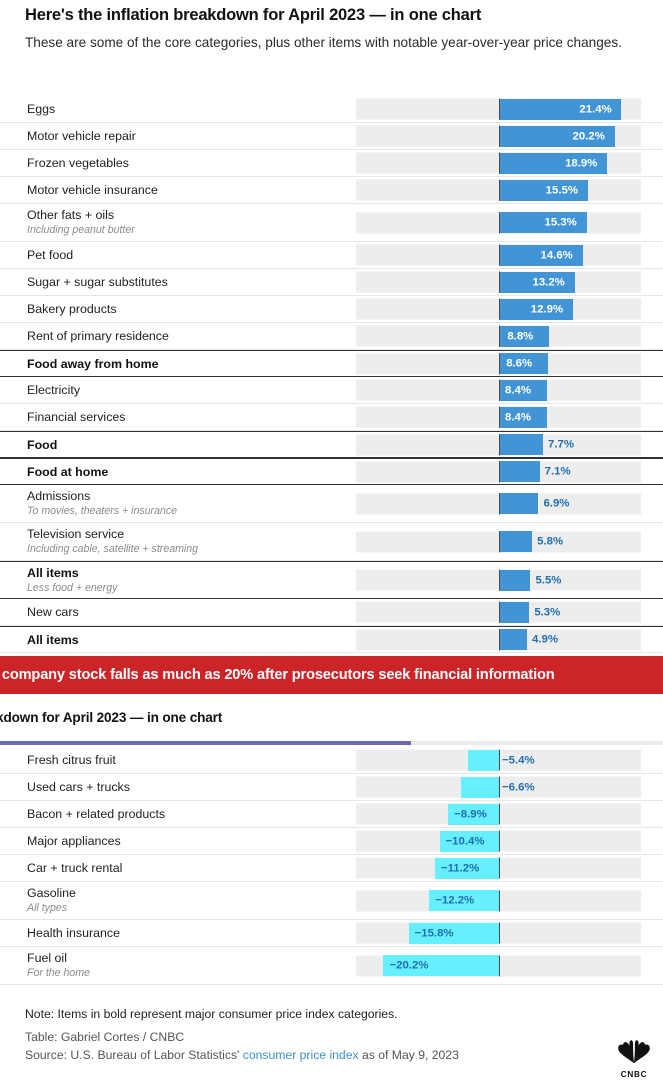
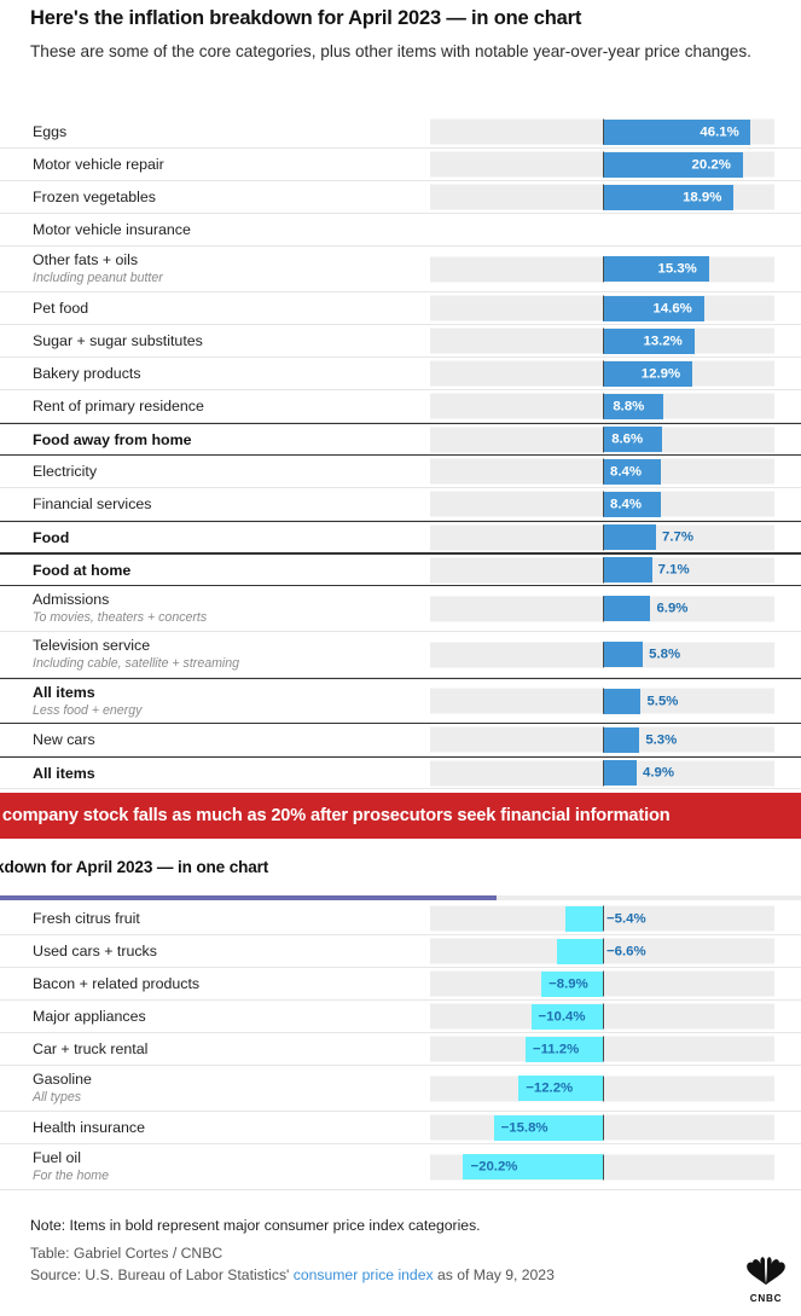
  Here's the inflation breakdown for April 2023 — in one chart
  These are some of the core categories, plus other items with notable year-over-year price changes.
  Eggs
- 21.4%
+ 46.1%
  Motor vehicle repair
  20.2%
  Frozen vegetables
  18.9%
  Motor vehicle insurance
- 15.5%
  Other fats + oils
  Including peanut butter
  15.3%
  Pet food
  14.6%
  Sugar + sugar substitutes
  13.2%
  Bakery products
  12.9%
  Rent of primary residence
  8.8%
  Food away from home
  8.6%
  Electricity
  8.4%
  Financial services
  8.4%
  Food
  7.7%
  Food at home
  7.1%
  Admissions
- To movies, theaters + insurance
+ To movies, theaters + concerts
  6.9%
  Television service
  Including cable, satellite + streaming
  5.8%
  All items
  Less food + energy
  5.5%
  New cars
  5.3%
  All items
  4.9%
  company stock falls as much as 20% after prosecutors seek financial information
  down for April 2023 — in one chart
  Fresh citrus fruit
  −5.4%
  Used cars + trucks
  −6.6%
  Bacon + related products
  −8.9%
  Major appliances
  −10.4%
  Car + truck rental
  −11.2%
  Gasoline
  All types
  −12.2%
  Health insurance
  −15.8%
  Fuel oil
  For the home
  −20.2%
  Note: Items in bold represent major consumer price index categories.
  Table: Gabriel Cortes / CNBC
  Source: U.S. Bureau of Labor Statistics' consumer price index as of May 9, 2023
  CNBC
